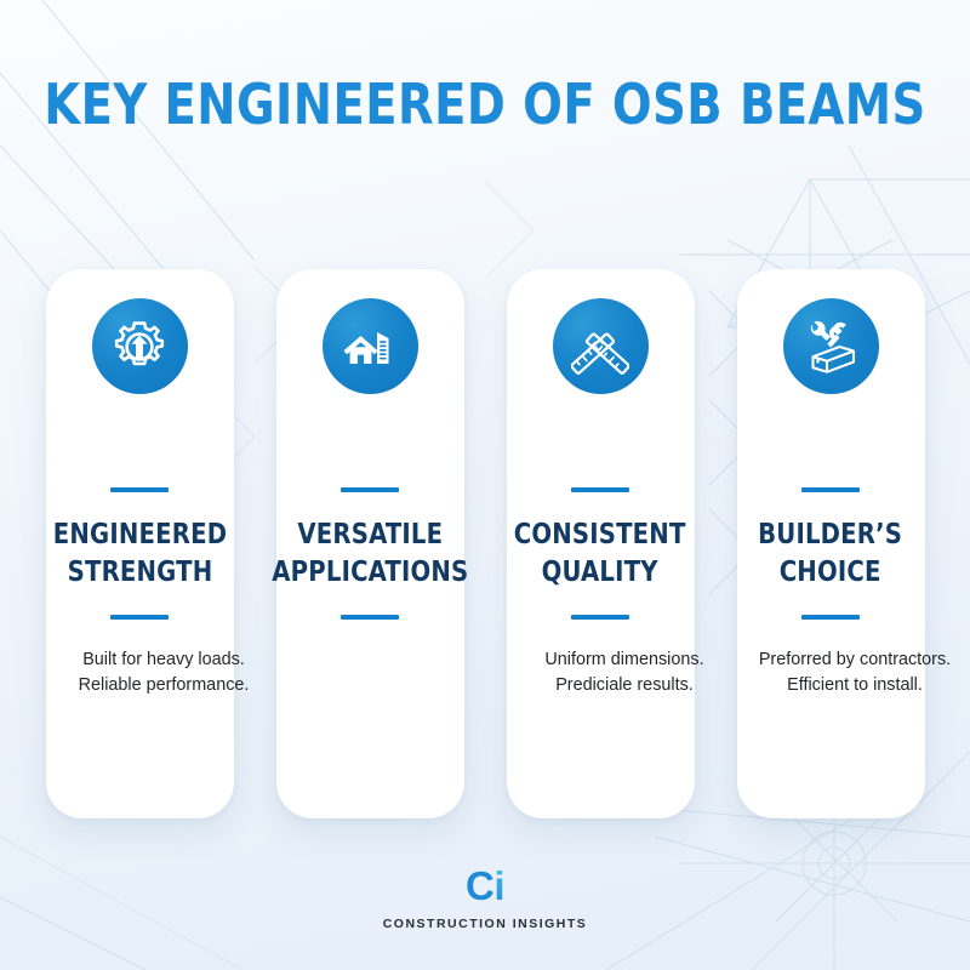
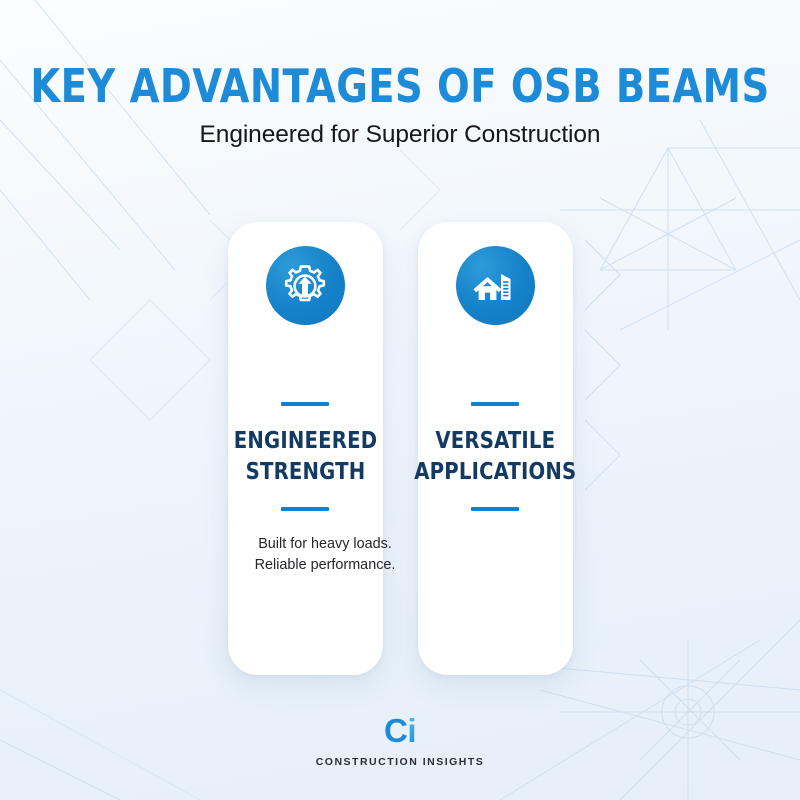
- KEY ENGINEERED OF OSB BEAMS
+ KEY ADVANTAGES OF OSB BEAMS
+ Engineered for Superior Construction
  ENGINEERED
  STRENGTH
  Built for heavy loads.
  Reliable performance.
  VERSATILE
  APPLICATIONS
- CONSISTENT
- QUALITY
- Uniform dimensions.
- Prediciale results.
- BUILDER’S
- CHOICE
- Preforred by contractors.
- Efficient to install.
  Ci
  CONSTRUCTION INSIGHTS
